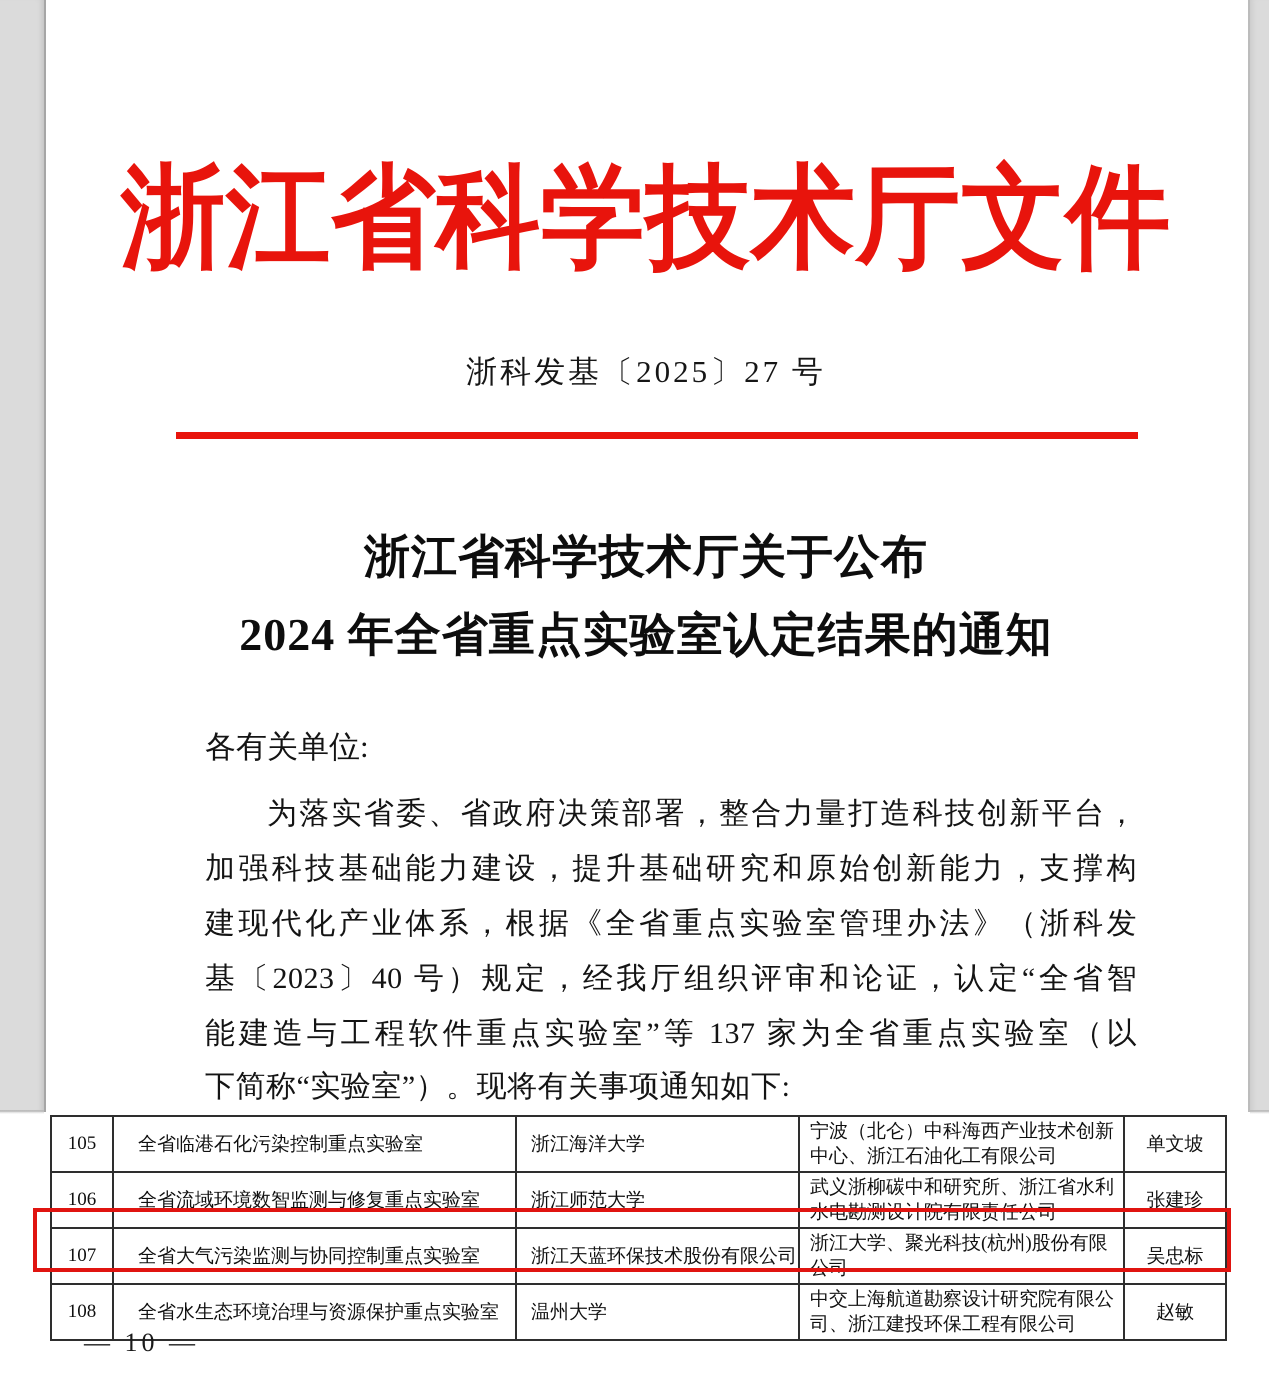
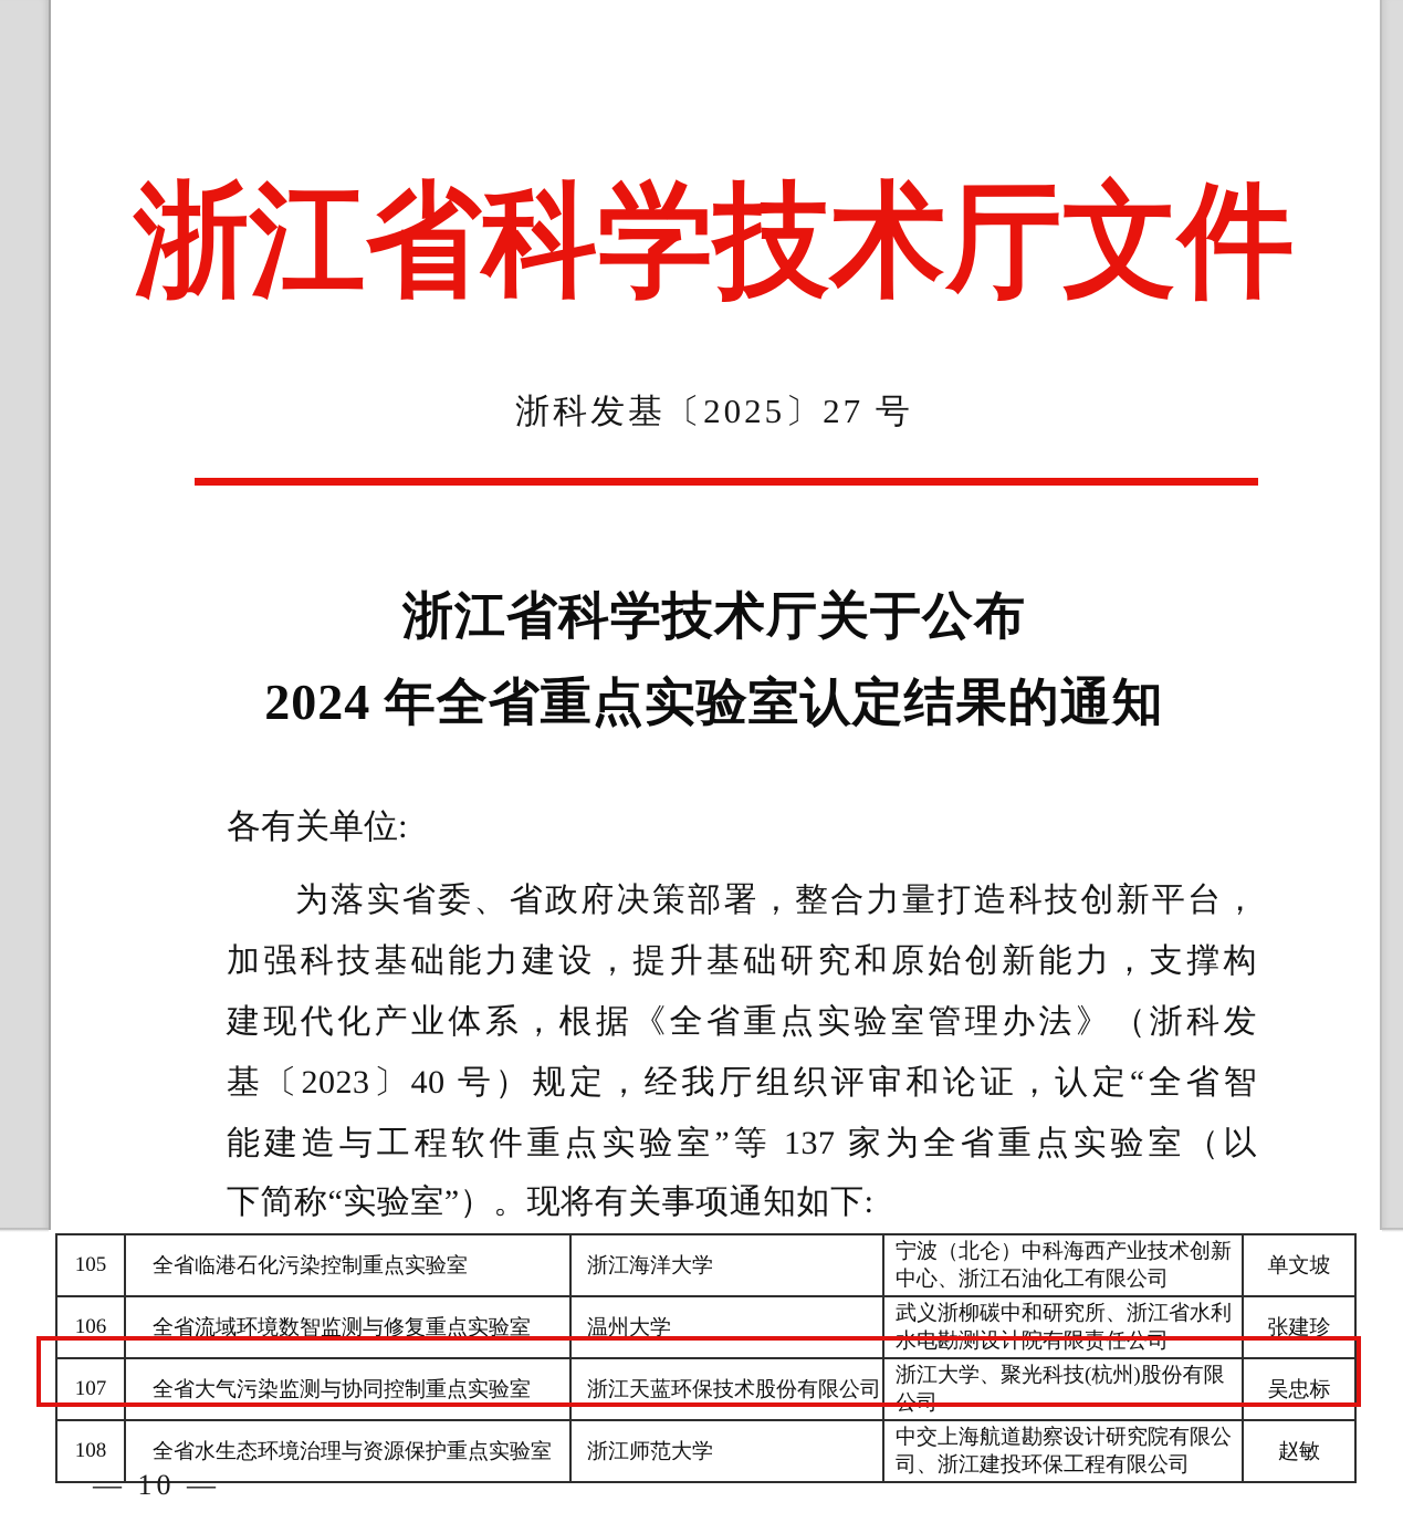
  浙江省科学技术厅文件
  浙科发基〔2025〕27 号
  浙江省科学技术厅关于公布
  2024 年全省重点实验室认定结果的通知
  各有关单位:
  为落实省委、省政府决策部署，整合力量打造科技创新平台，
  加强科技基础能力建设，提升基础研究和原始创新能力，支撑构
  建现代化产业体系，根据《全省重点实验室管理办法》（浙科发
  基〔2023〕40 号）规定，经我厅组织评审和论证，认定“全省智
  能建造与工程软件重点实验室”等 137 家为全省重点实验室（以
  下简称“实验室”）。现将有关事项通知如下:
  105	全省临港石化污染控制重点实验室	浙江海洋大学	宁波（北仑）中科海西产业技术创新中心、浙江石油化工有限公司	单文坡
- 106	全省流域环境数智监测与修复重点实验室	浙江师范大学	武义浙柳碳中和研究所、浙江省水利水电勘测设计院有限责任公司	张建珍
+ 106	全省流域环境数智监测与修复重点实验室	温州大学	武义浙柳碳中和研究所、浙江省水利水电勘测设计院有限责任公司	张建珍
  107	全省大气污染监测与协同控制重点实验室	浙江天蓝环保技术股份有限公司	浙江大学、聚光科技(杭州)股份有限公司	吴忠标
- 108	全省水生态环境治理与资源保护重点实验室	温州大学	中交上海航道勘察设计研究院有限公司、浙江建投环保工程有限公司	赵敏
+ 108	全省水生态环境治理与资源保护重点实验室	浙江师范大学	中交上海航道勘察设计研究院有限公司、浙江建投环保工程有限公司	赵敏
  — 10 —
